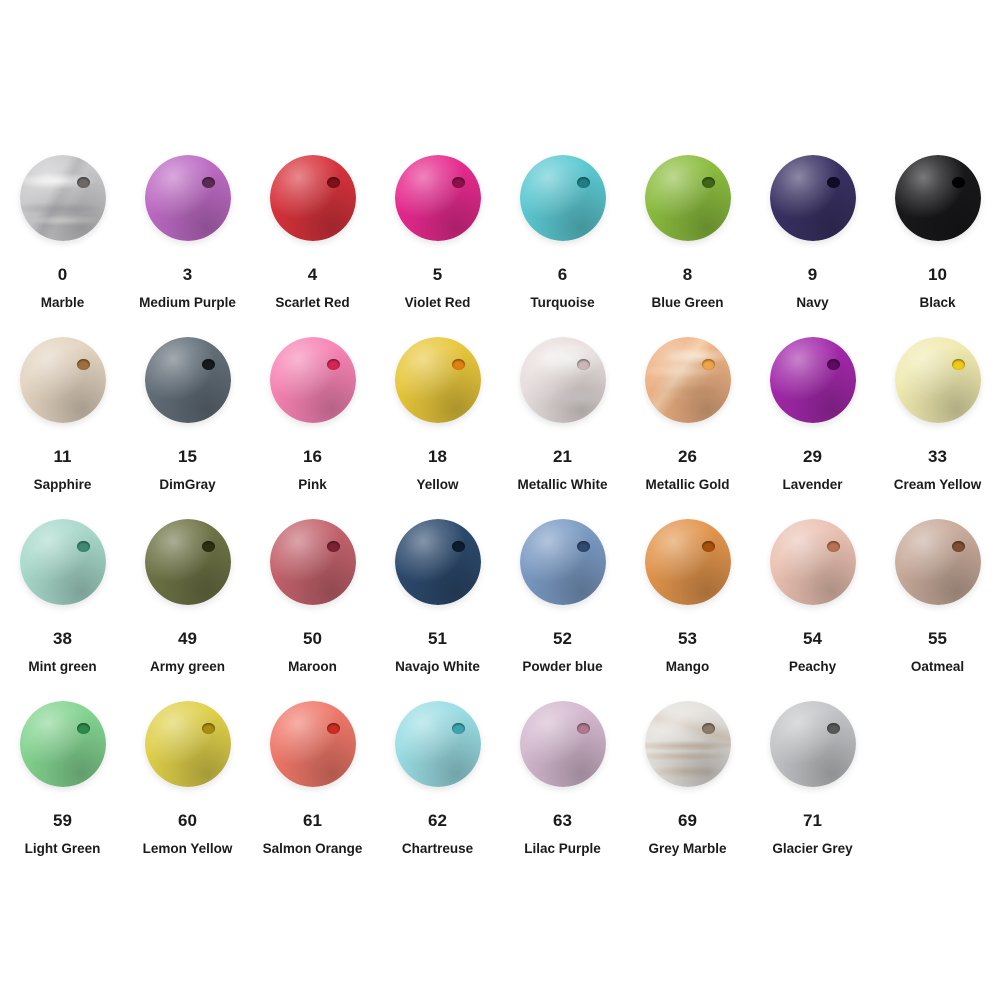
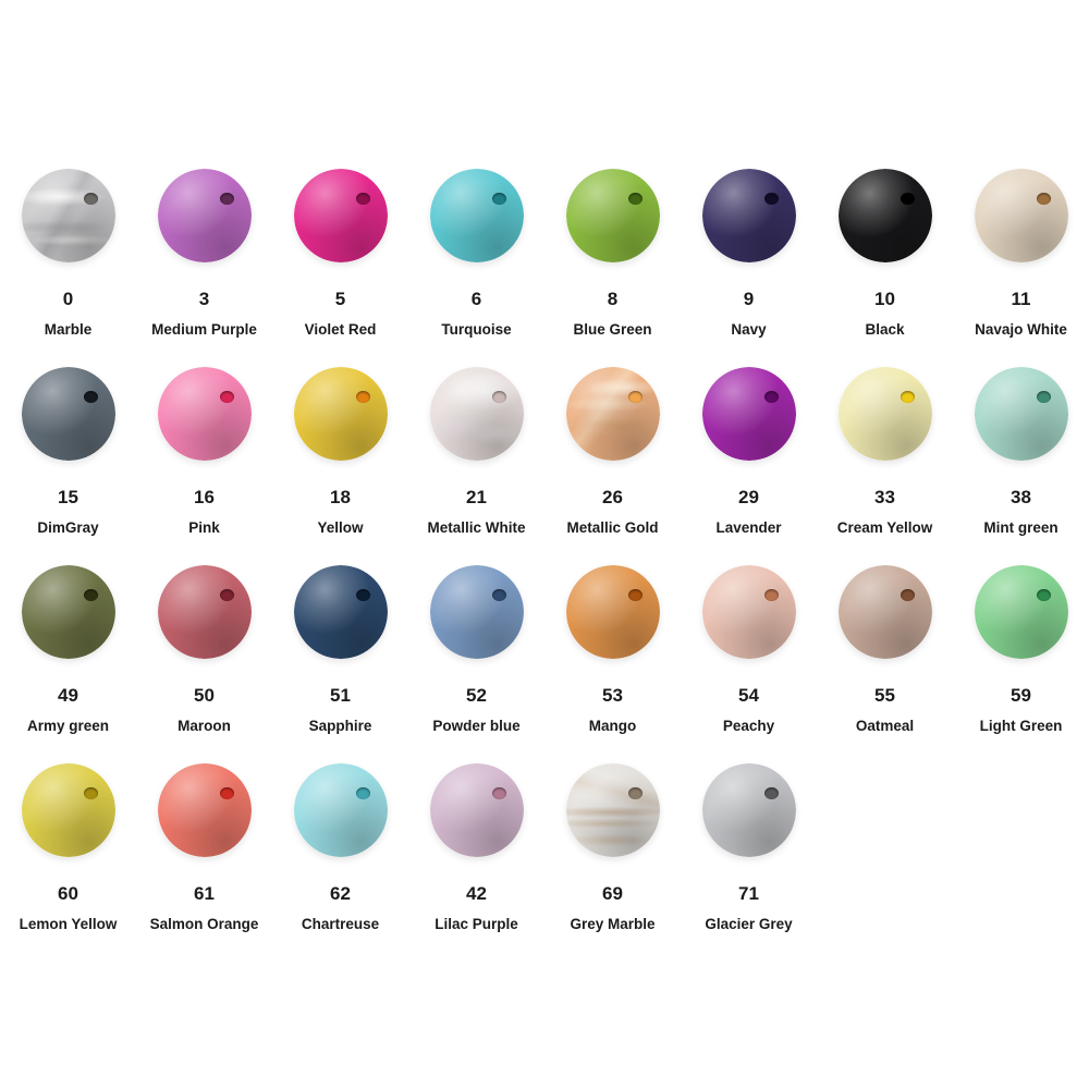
  0
  Marble
  3
  Medium Purple
- 4
- Scarlet Red
  5
  Violet Red
  6
  Turquoise
  8
  Blue Green
  9
  Navy
  10
  Black
  11
- Sapphire
+ Navajo White
  15
  DimGray
  16
  Pink
  18
  Yellow
  21
  Metallic White
  26
  Metallic Gold
  29
  Lavender
  33
  Cream Yellow
  38
  Mint green
  49
  Army green
  50
  Maroon
  51
- Navajo White
+ Sapphire
  52
  Powder blue
  53
  Mango
  54
  Peachy
  55
  Oatmeal
  59
  Light Green
  60
  Lemon Yellow
  61
  Salmon Orange
  62
  Chartreuse
- 63
+ 42
  Lilac Purple
  69
  Grey Marble
  71
  Glacier Grey
